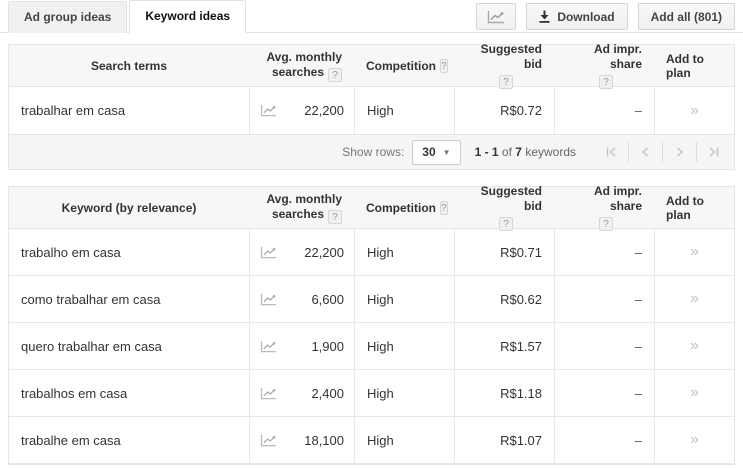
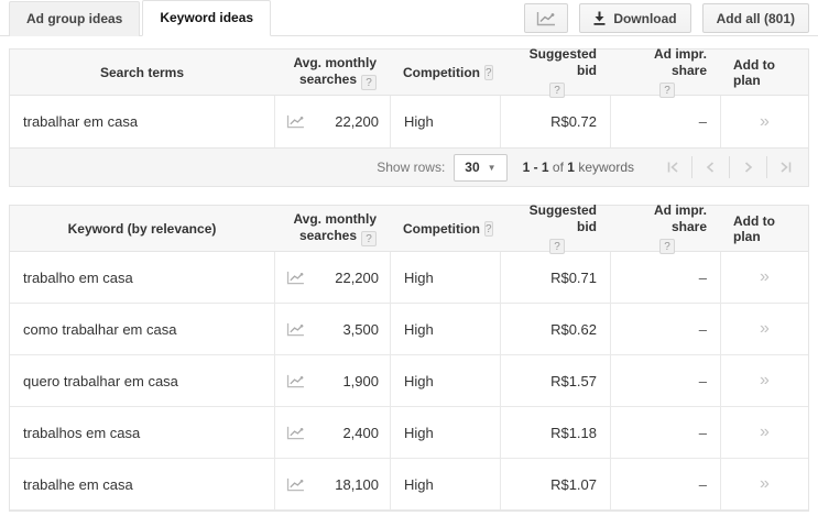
  Ad group ideas
  Keyword ideas
  Download
  Add all (801)
  Search terms
  Avg. monthly
  searches ?
  Competition
  ?
  Suggested bid
  ?
  Ad impr. share
  ?
  Add to plan
  trabalhar em casa
  22,200
  High
  R$0.72
  –
  »
  Show rows:
  30
  ▼
- 1 - 1 of 7 keywords
+ 1 - 1 of 1 keywords
  Keyword (by relevance)
  Avg. monthly
  searches ?
  Competition
  ?
  Suggested bid
  ?
  Ad impr. share
  ?
  Add to plan
  trabalho em casa
  22,200
  High
  R$0.71
  –
  »
  como trabalhar em casa
- 6,600
+ 3,500
  High
  R$0.62
  –
  »
  quero trabalhar em casa
  1,900
  High
  R$1.57
  –
  »
  trabalhos em casa
  2,400
  High
  R$1.18
  –
  »
  trabalhe em casa
  18,100
  High
  R$1.07
  –
  »
